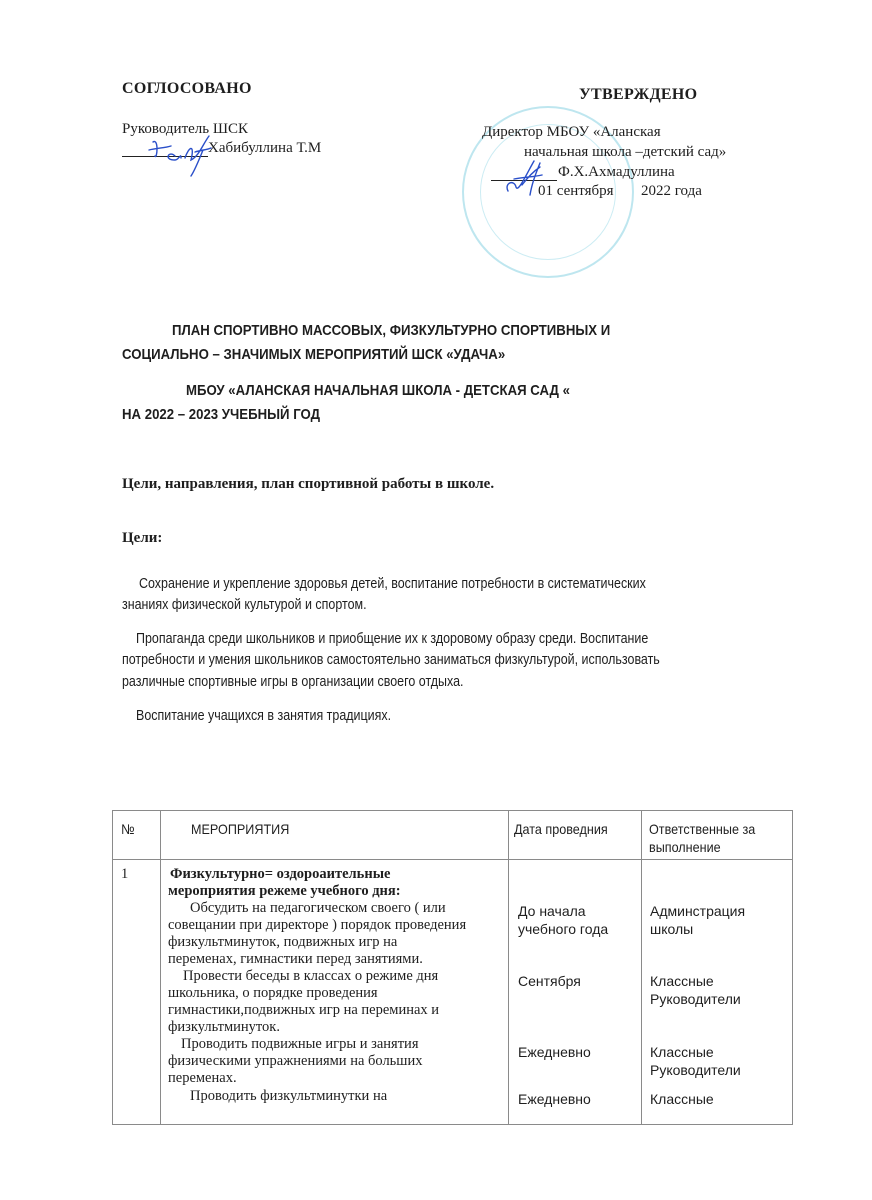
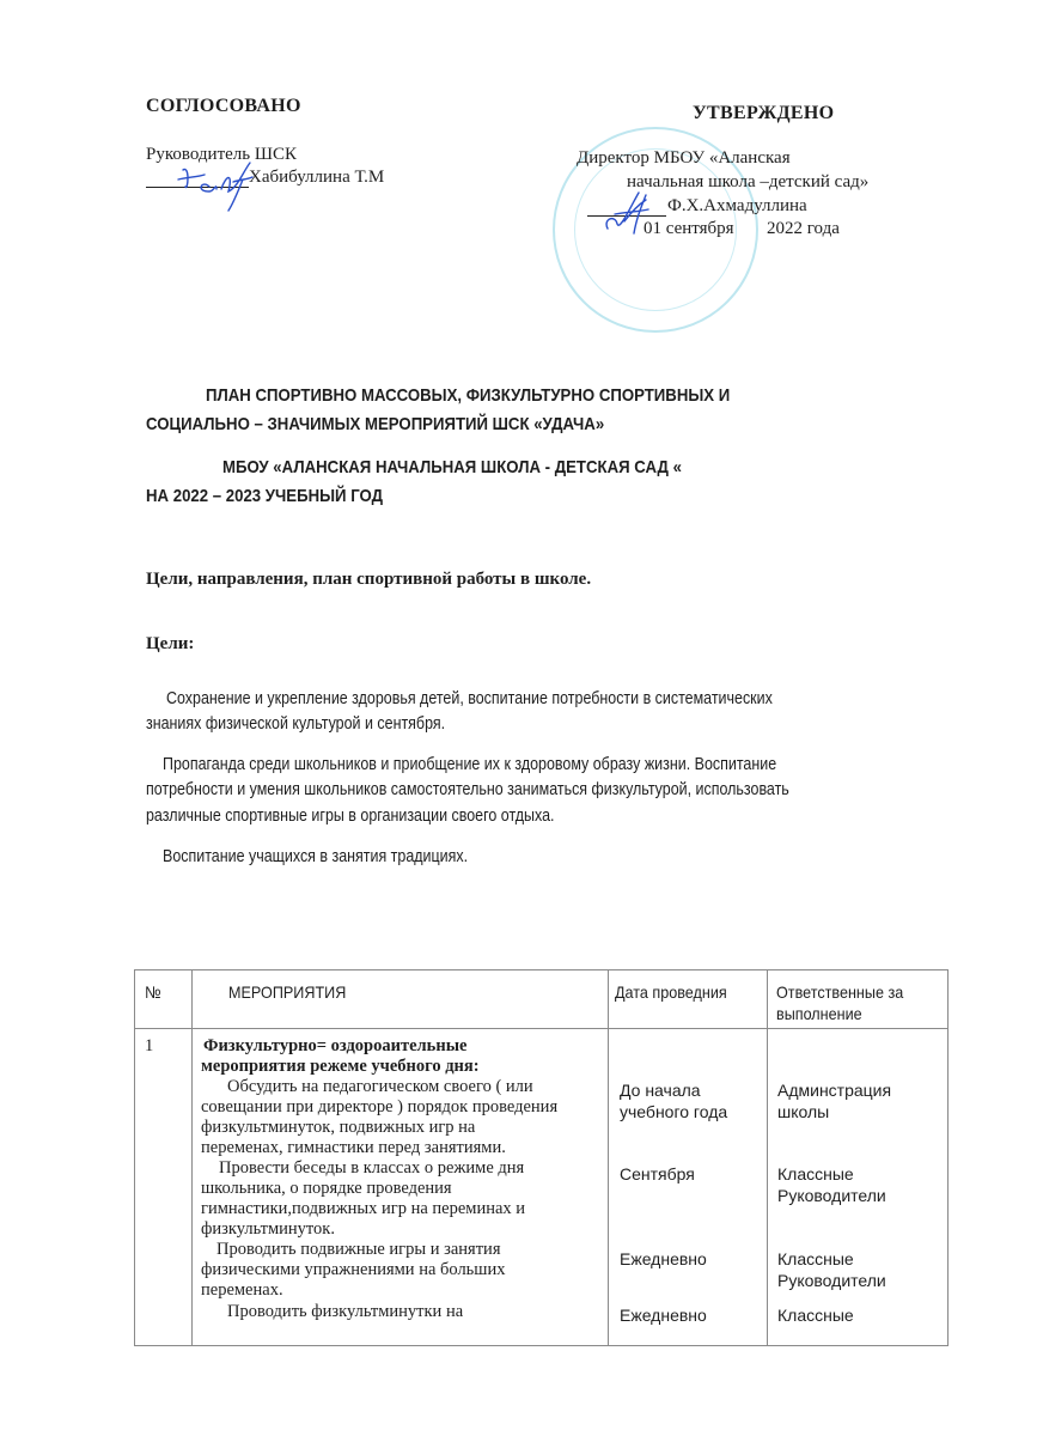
  СОГЛОСОВАНО
  Руководитель ШСК
  Хабибуллина Т.М
  УТВЕРЖДЕНО
  Директор МБОУ «Аланская
  начальная школа –детский сад»
  Ф.Х.Ахмадуллина
  01 сентября
  2022 года
  ПЛАН СПОРТИВНО МАССОВЫХ, ФИЗКУЛЬТУРНО СПОРТИВНЫХ И
  СОЦИАЛЬНО – ЗНАЧИМЫХ МЕРОПРИЯТИЙ ШСК «УДАЧА»
  МБОУ «АЛАНСКАЯ НАЧАЛЬНАЯ ШКОЛА - ДЕТСКАЯ САД «
  НА 2022 – 2023 УЧЕБНЫЙ ГОД
  Цели, направления, план спортивной работы в школе.
  Цели:
  Сохранение и укрепление здоровья детей, воспитание потребности в систематических
- знаниях физической культурой и спортом.
+ знаниях физической культурой и сентября.
- Пропаганда среди школьников и приобщение их к здоровому образу среди. Воспитание
+ Пропаганда среди школьников и приобщение их к здоровому образу жизни. Воспитание
  потребности и умения школьников самостоятельно заниматься физкультурой, использовать
  различные спортивные игры в организации своего отдыха.
  Воспитание учащихся в занятия традициях.
  №
  МЕРОПРИЯТИЯ
  Дата проведния
  Ответственные за
  выполнение
  1
  Физкультурно= оздороаительные
  мероприятия режеме учебного дня:
  Обсудить на педагогическом своего ( или
  совещании при директоре ) порядок проведения
  физкультминуток, подвижных игр на
  переменах, гимнастики перед занятиями.
  До начала
  учебного года
  Админстрация
  школы
  Провести беседы в классах о режиме дня
  школьника, о порядке проведения
  гимнастики,подвижных игр на переминах и
  физкультминуток.
  Сентября
  Классные
  Руководители
  Проводить подвижные игры и занятия
  физическими упражнениями на больших
  переменах.
  Ежедневно
  Классные
  Руководители
  Проводить физкультминутки на
  Ежедневно
  Классные
